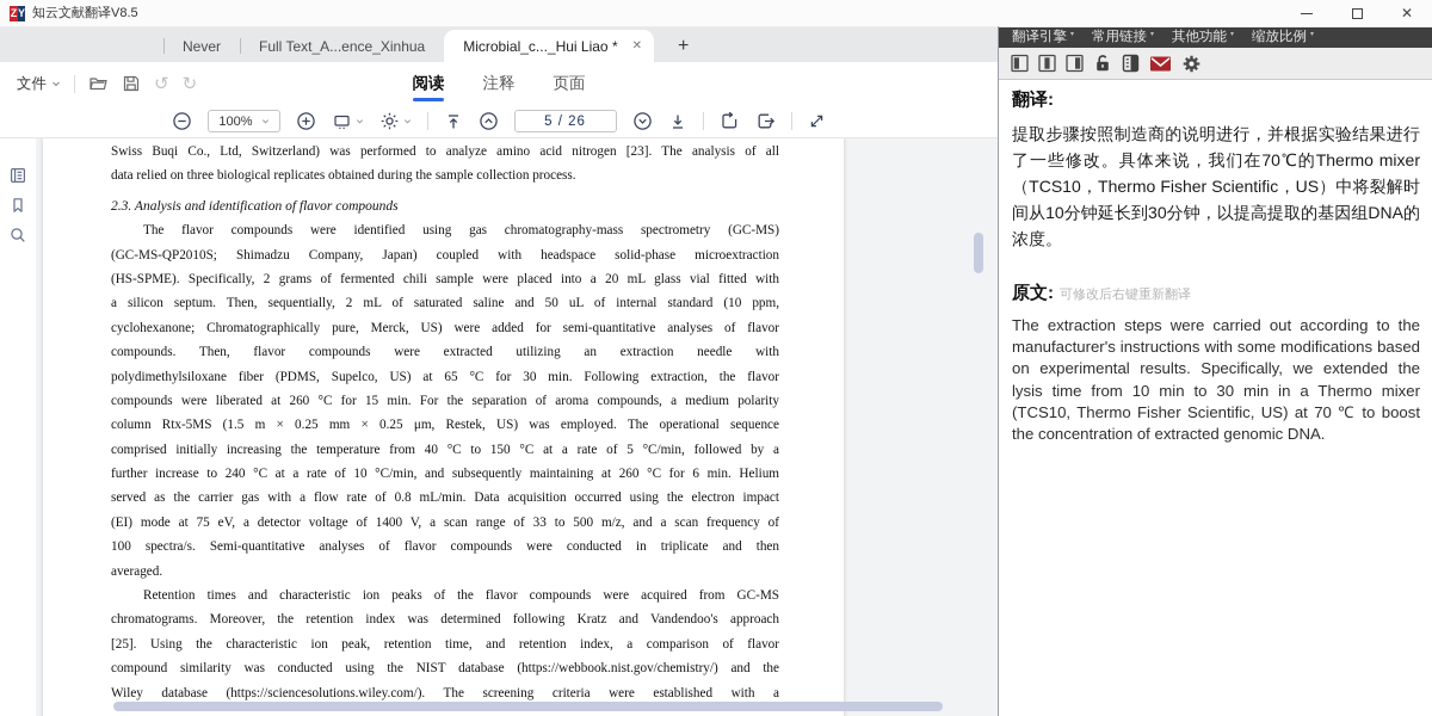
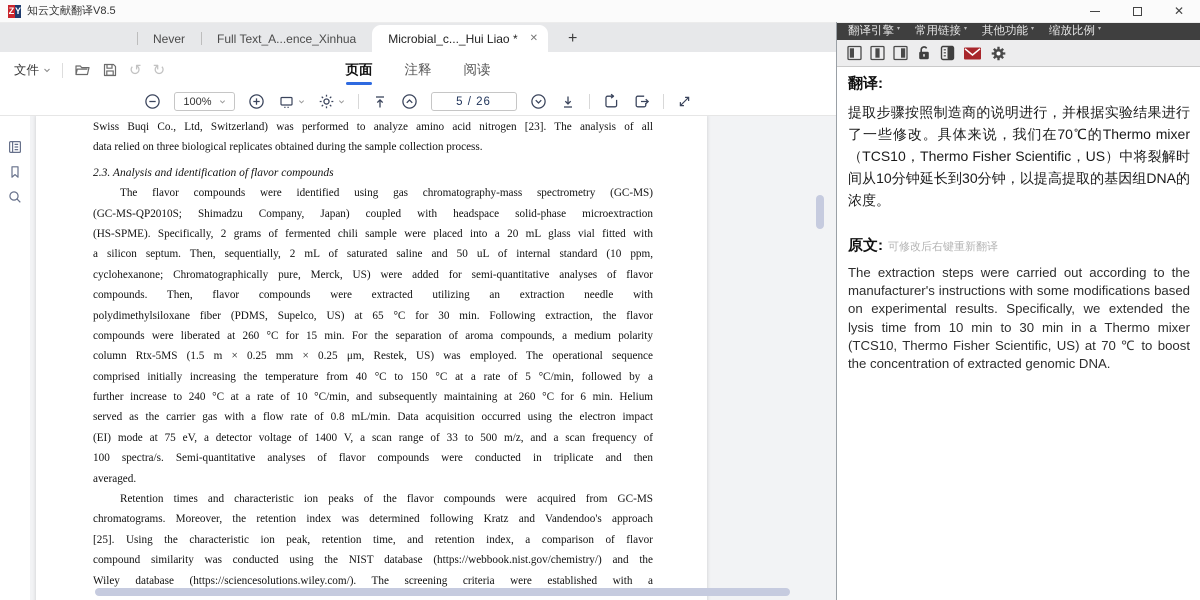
  Z
  Y
  知云文献翻译V8.5
  ✕
  Never
  Full Text_A...ence_Xinhua
  Microbial_c..._Hui Liao *
  ✕
  +
  文件
  ↺
  ↻
- 阅读
+ 页面
  注释
- 页面
+ 阅读
  100%
  5 / 26
  Swiss Buqi Co., Ltd, Switzerland) was performed to analyze amino acid nitrogen [23]. The analysis of all
  data relied on three biological replicates obtained during the sample collection process.
  2.3. Analysis and identification of flavor compounds
  The flavor compounds were identified using gas chromatography-mass spectrometry (GC-MS)
  (GC-MS-QP2010S; Shimadzu Company, Japan) coupled with headspace solid-phase microextraction
  (HS-SPME). Specifically, 2 grams of fermented chili sample were placed into a 20 mL glass vial fitted with
  a silicon septum. Then, sequentially, 2 mL of saturated saline and 50 uL of internal standard (10 ppm,
  cyclohexanone; Chromatographically pure, Merck, US) were added for semi-quantitative analyses of flavor
  compounds. Then, flavor compounds were extracted utilizing an extraction needle with
  polydimethylsiloxane fiber (PDMS, Supelco, US) at 65 °C for 30 min. Following extraction, the flavor
  compounds were liberated at 260 °C for 15 min. For the separation of aroma compounds, a medium polarity
  column Rtx-5MS (1.5 m × 0.25 mm × 0.25 μm, Restek, US) was employed. The operational sequence
  comprised initially increasing the temperature from 40 °C to 150 °C at a rate of 5 °C/min, followed by a
  further increase to 240 °C at a rate of 10 °C/min, and subsequently maintaining at 260 °C for 6 min. Helium
  served as the carrier gas with a flow rate of 0.8 mL/min. Data acquisition occurred using the electron impact
  (EI) mode at 75 eV, a detector voltage of 1400 V, a scan range of 33 to 500 m/z, and a scan frequency of
  100 spectra/s. Semi-quantitative analyses of flavor compounds were conducted in triplicate and then
  averaged.
  Retention times and characteristic ion peaks of the flavor compounds were acquired from GC-MS
  chromatograms. Moreover, the retention index was determined following Kratz and Vandendoo's approach
  [25]. Using the characteristic ion peak, retention time, and retention index, a comparison of flavor
  compound similarity was conducted using the NIST database (https://webbook.nist.gov/chemistry/) and the
  Wiley database (https://sciencesolutions.wiley.com/). The screening criteria were established with a
  翻译引擎
  常用链接
  其他功能
  缩放比例
  翻译:
  提取步骤按照制造商的说明进行，并根据实验结果进行了一些修改。具体来说，我们在70℃的Thermo mixer（TCS10，Thermo Fisher Scientific，US）中将裂解时间从10分钟延长到30分钟，以提高提取的基因组DNA的浓度。
  原文:
  可修改后右键重新翻译
  The extraction steps were carried out according to the manufacturer's instructions with some modifications based on experimental results. Specifically, we extended the lysis time from 10 min to 30 min in a Thermo mixer (TCS10, Thermo Fisher Scientific, US) at 70 ℃ to boost the concentration of extracted genomic DNA.
